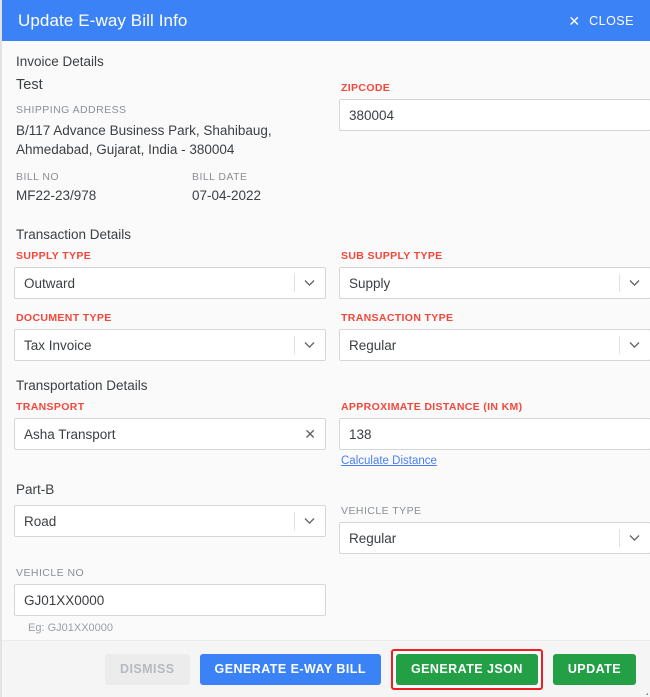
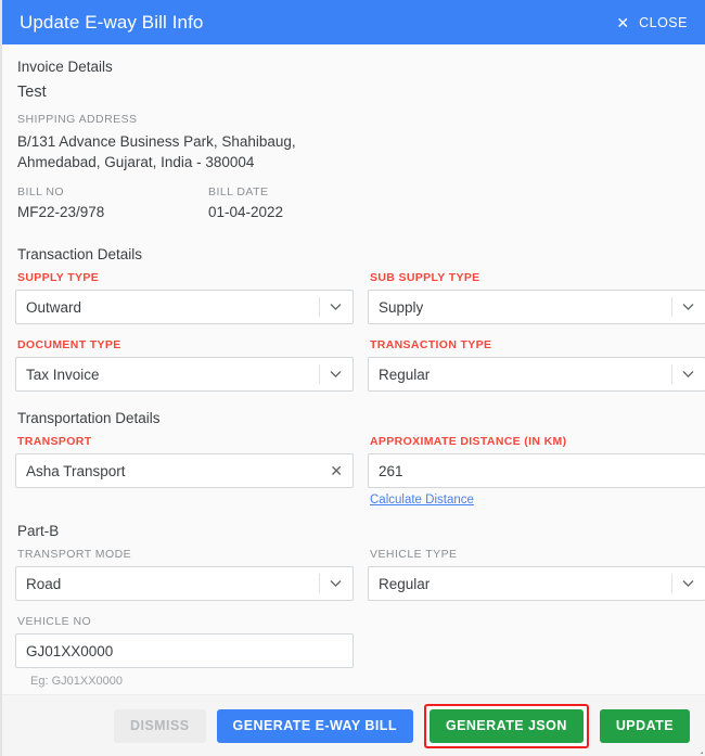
  Update E-way Bill Info
  ✕
  CLOSE
  Invoice Details
  Test
  SHIPPING ADDRESS
- B/117 Advance Business Park, Shahibaug, Ahmedabad, Gujarat, India - 380004
+ B/131 Advance Business Park, Shahibaug, Ahmedabad, Gujarat, India - 380004
  BILL NO
  MF22-23/978
  BILL DATE
- 07-04-2022
+ 01-04-2022
- ZIPCODE
- 380004
  Transaction Details
  SUPPLY TYPE
  Outward
  SUB SUPPLY TYPE
  Supply
  DOCUMENT TYPE
  Tax Invoice
  TRANSACTION TYPE
  Regular
  Transportation Details
  TRANSPORT
  Asha Transport
  ✕
  APPROXIMATE DISTANCE (IN KM)
- 138
+ 261
  Calculate Distance
  Part-B
+ TRANSPORT MODE
  Road
  VEHICLE TYPE
  Regular
  VEHICLE NO
  GJ01XX0000
  Eg: GJ01XX0000
  DISMISS
  GENERATE E-WAY BILL
  GENERATE JSON
  UPDATE
